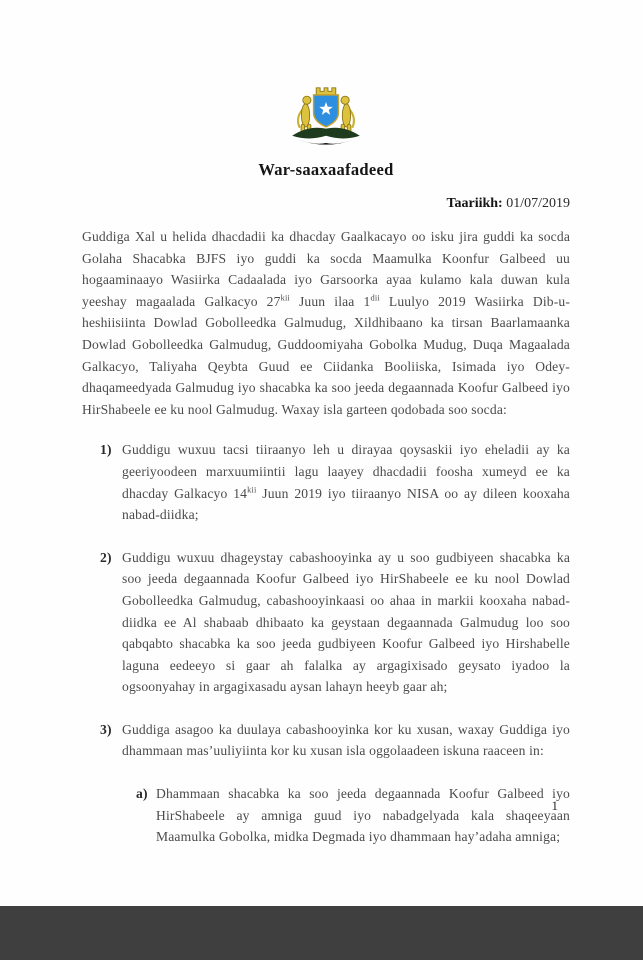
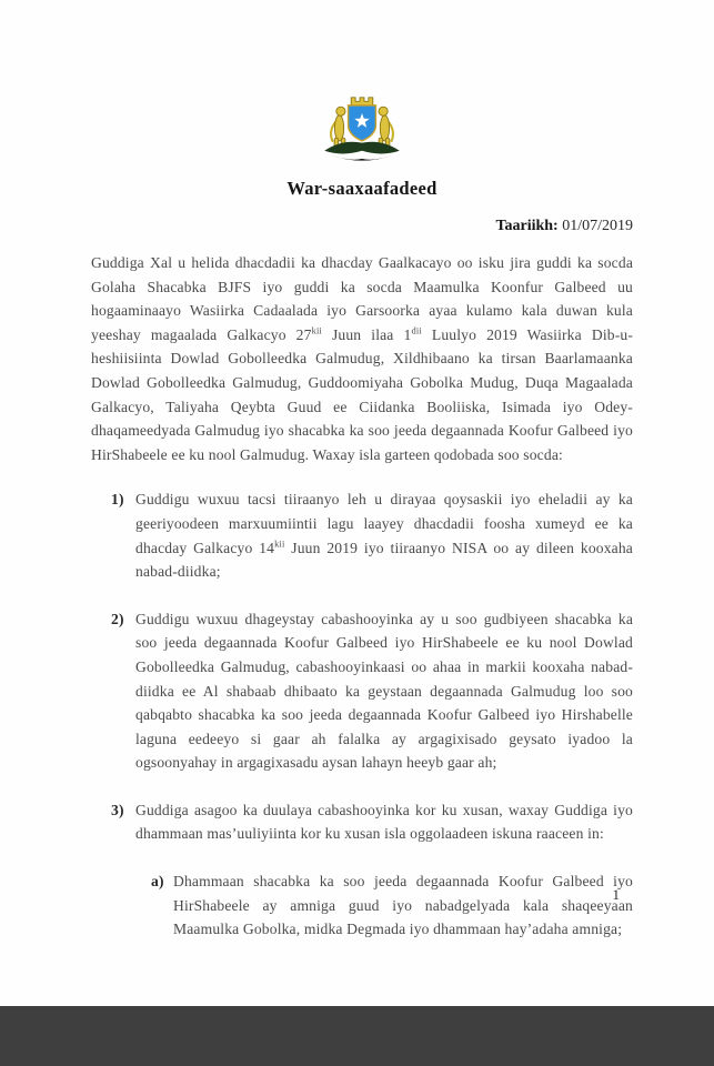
  War-saaxaafadeed
  Taariikh: 01/07/2019
  Guddiga Xal u helida dhacdadii ka dhacday Gaalkacayo oo isku jira guddi ka socda Golaha Shacabka BJFS iyo guddi ka socda Maamulka Koonfur Galbeed uu hogaaminaayo Wasiirka Cadaalada iyo Garsoorka ayaa kulamo kala duwan kula yeeshay magaalada Galkacyo 27kii Juun ilaa 1dii Luulyo 2019 Wasiirka Dib-u-heshiisiinta Dowlad Gobolleedka Galmudug, Xildhibaano ka tirsan Baarlamaanka Dowlad Gobolleedka Galmudug, Guddoomiyaha Gobolka Mudug, Duqa Magaalada Galkacyo, Taliyaha Qeybta Guud ee Ciidanka Booliiska, Isimada iyo Odey-dhaqameedyada Galmudug iyo shacabka ka soo jeeda degaannada Koofur Galbeed iyo HirShabeele ee ku nool Galmudug. Waxay isla garteen qodobada soo socda:
  1)
  Guddigu wuxuu tacsi tiiraanyo leh u dirayaa qoysaskii iyo eheladii ay ka geeriyoodeen marxuumiintii lagu laayey dhacdadii foosha xumeyd ee ka dhacday Galkacyo 14kii Juun 2019 iyo tiiraanyo NISA oo ay dileen kooxaha nabad-diidka;
  2)
- Guddigu wuxuu dhageystay cabashooyinka ay u soo gudbiyeen shacabka ka soo jeeda degaannada Koofur Galbeed iyo HirShabeele ee ku nool Dowlad Gobolleedka Galmudug, cabashooyinkaasi oo ahaa in markii kooxaha nabad-diidka ee Al shabaab dhibaato ka geystaan degaannada Galmudug loo soo qabqabto shacabka ka soo jeeda gudbiyeen Koofur Galbeed iyo Hirshabelle laguna eedeeyo si gaar ah falalka ay argagixisado geysato iyadoo la ogsoonyahay in argagixasadu aysan lahayn heeyb gaar ah;
+ Guddigu wuxuu dhageystay cabashooyinka ay u soo gudbiyeen shacabka ka soo jeeda degaannada Koofur Galbeed iyo HirShabeele ee ku nool Dowlad Gobolleedka Galmudug, cabashooyinkaasi oo ahaa in markii kooxaha nabad-diidka ee Al shabaab dhibaato ka geystaan degaannada Galmudug loo soo qabqabto shacabka ka soo jeeda degaannada Koofur Galbeed iyo Hirshabelle laguna eedeeyo si gaar ah falalka ay argagixisado geysato iyadoo la ogsoonyahay in argagixasadu aysan lahayn heeyb gaar ah;
  3)
  Guddiga asagoo ka duulaya cabashooyinka kor ku xusan, waxay Guddiga iyo dhammaan mas’uuliyiinta kor ku xusan isla oggolaadeen iskuna raaceen in:
  a)
  Dhammaan shacabka ka soo jeeda degaannada Koofur Galbeed iyo HirShabeele ay amniga guud iyo nabadgelyada kala shaqeeyaan Maamulka Gobolka, midka Degmada iyo dhammaan hay’adaha amniga;
  1
